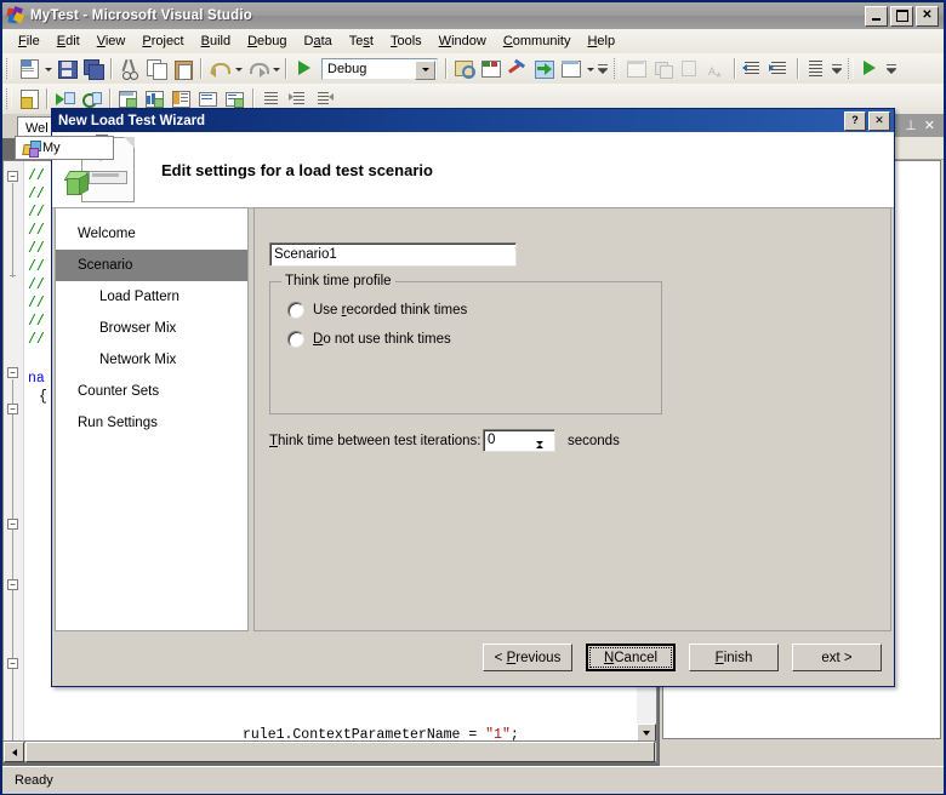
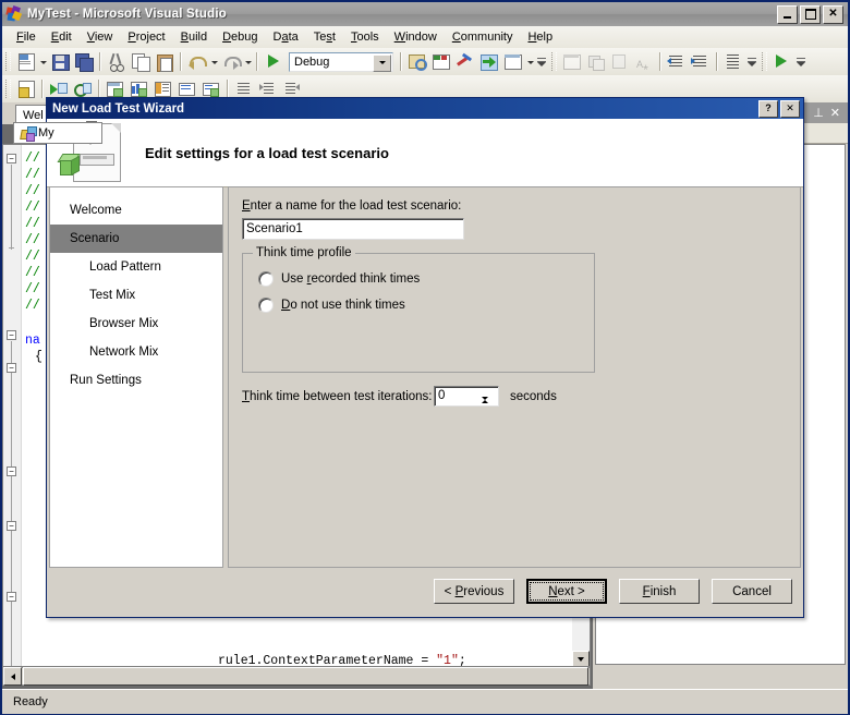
  MyTest - Microsoft Visual Studio
  ✕
  File
  Edit
  View
  Project
  Build
  Debug
  Data
  Test
  Tools
  Window
  Community
  Help
  Debug
  A⁎
  Wel
  My
  −
  −
  −
  −
  −
  −
  //
  //
  //
  //
  //
  //
  //
  //
  //
  //
  na
  {
  rule1.ContextParameterName = "1";
  ⊥
  ✕
  Ready
  New Load Test Wizard
  ?
  ✕
  Edit settings for a load test scenario
  Welcome
  Scenario
  Load Pattern
+ Test Mix
  Browser Mix
  Network Mix
- Counter Sets
  Run Settings
+ Enter a name for the load test scenario:
  Scenario1
  Think time profile
  Use recorded think times
  Do not use think times
  Think time between test iterations:
  0
  seconds
  < Previous
  N
- Cancel
+ ext >
  Finish
- ext >
+ Cancel
